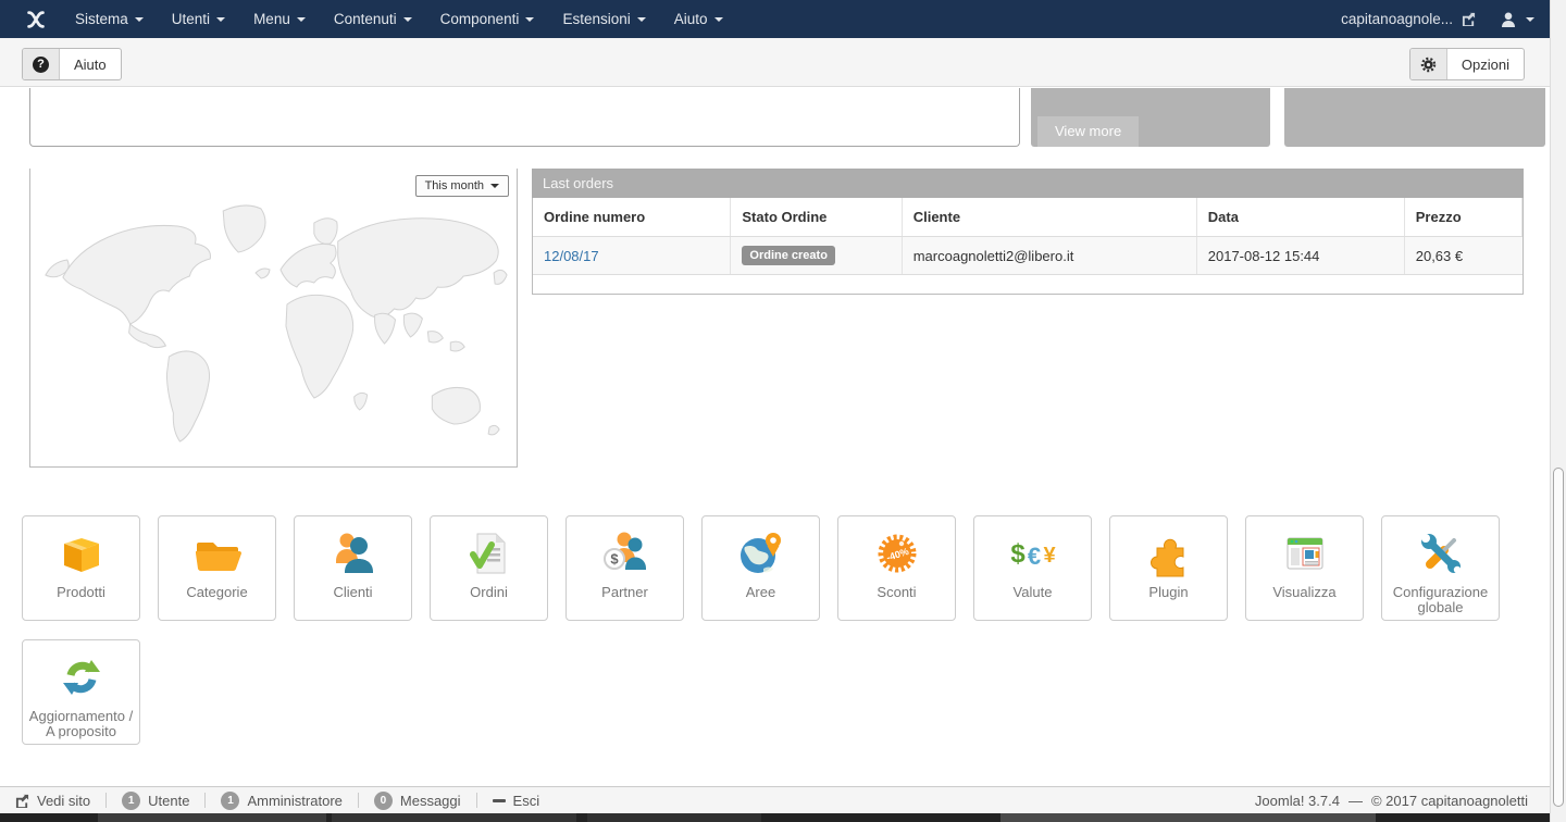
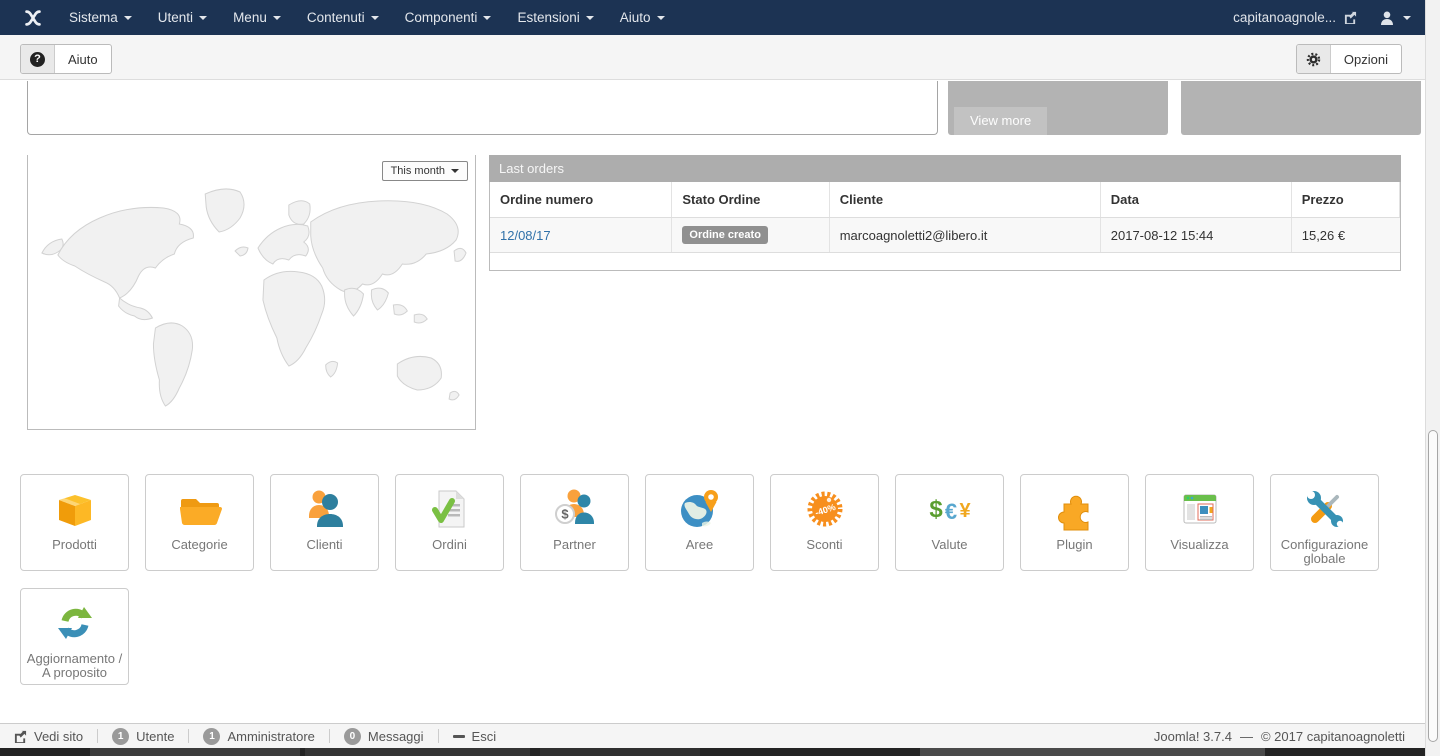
  Sistema
  Utenti
  Menu
  Contenuti
  Componenti
  Estensioni
  Aiuto
  capitanoagnole...
  ?
  Aiuto
  Opzioni
  View more
  This month
  Last orders
  Ordine numero	Stato Ordine	Cliente	Data	Prezzo
- 12/08/17	Ordine creato	marcoagnoletti2@libero.it	2017-08-12 15:44	20,63 €
+ 12/08/17	Ordine creato	marcoagnoletti2@libero.it	2017-08-12 15:44	15,26 €
  Prodotti
  Categorie
  Clienti
  Ordini
  $
  Partner
  Aree
  Sconti
  $
  €
  ¥
  Valute
  Plugin
  Visualizza
  Configurazione globale
  Aggiornamento / A proposito
  Vedi sito
  1
  Utente
  1
  Amministratore
  0
  Messaggi
  Esci
  Joomla! 3.7.4
  —
  © 2017 capitanoagnoletti
